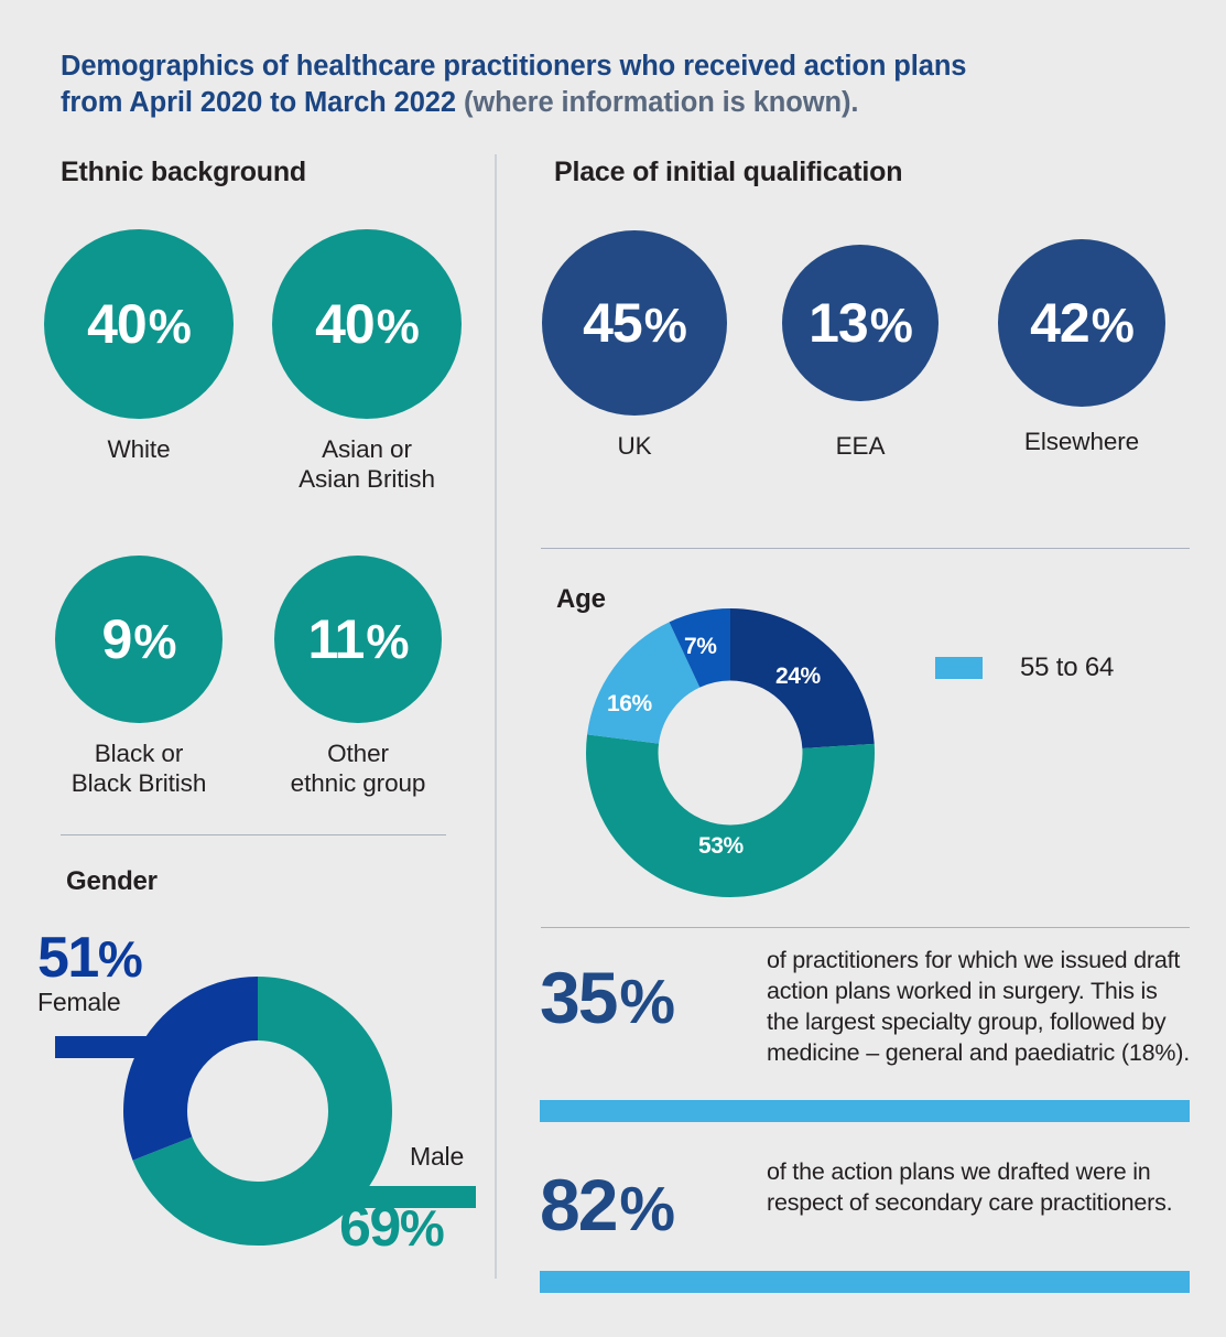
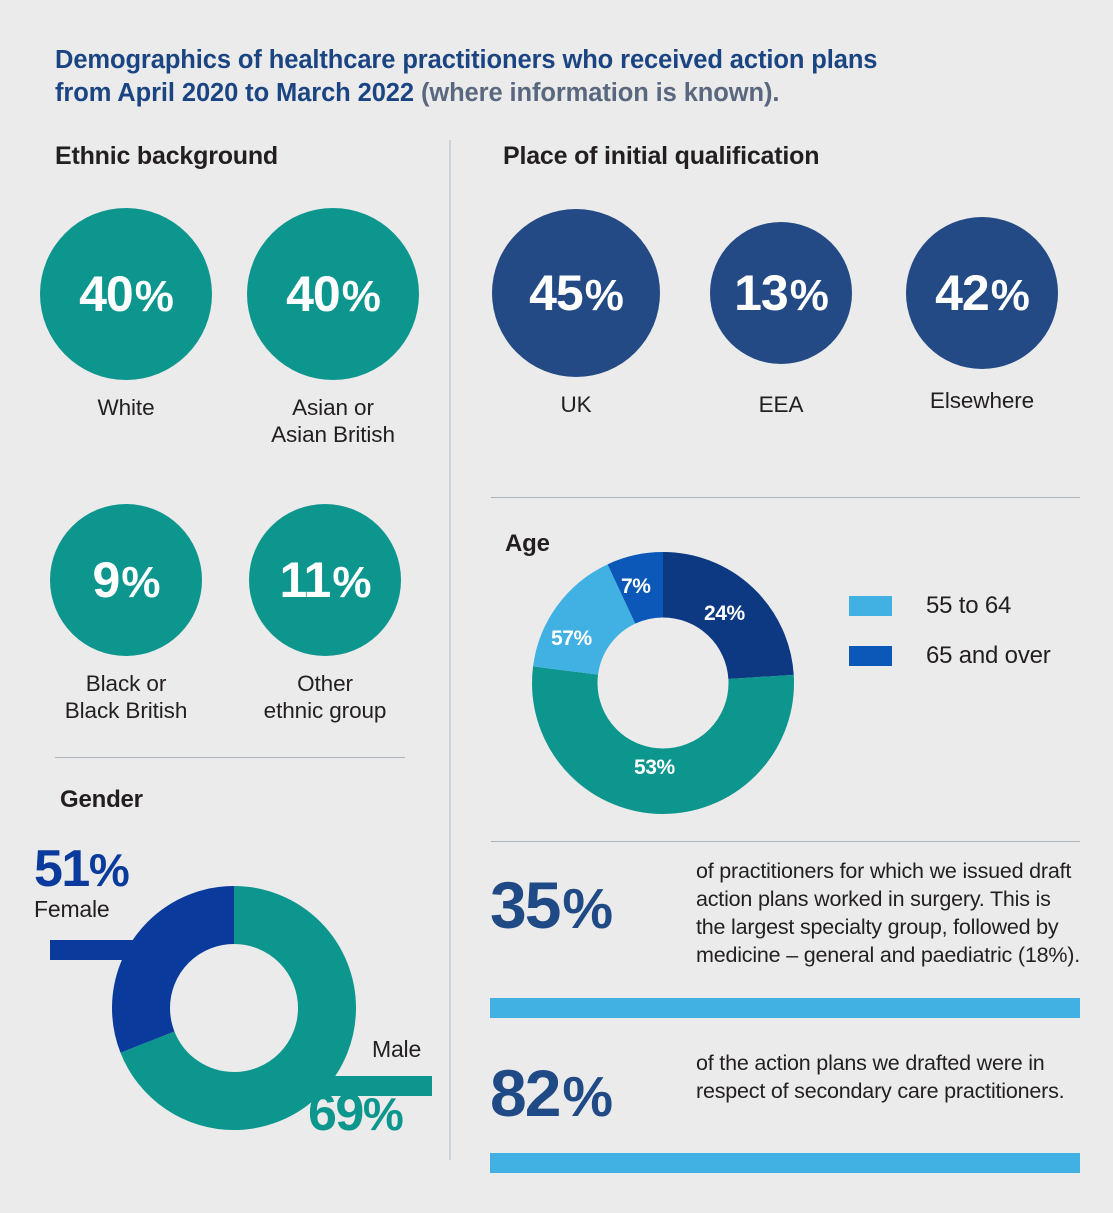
  Demographics of healthcare practitioners who received action plans
  from April 2020 to March 2022 (where information is known).
  Ethnic background
  40%
  White
  40%
  Asian or
  Asian British
  9%
  Black or
  Black British
  11%
  Other
  ethnic group
  Place of initial qualification
  45%
  UK
  13%
  EEA
  42%
  Elsewhere
  Age
  24%
  53%
- 16%
+ 57%
  7%
  55 to 64
+ 65 and over
  Gender
  51%
  Female
  Male
  69%
  35%
  of practitioners for which we issued draft action plans worked in surgery. This is the largest specialty group, followed by medicine – general and paediatric (18%).
  82%
  of the action plans we drafted were in respect of secondary care practitioners.
